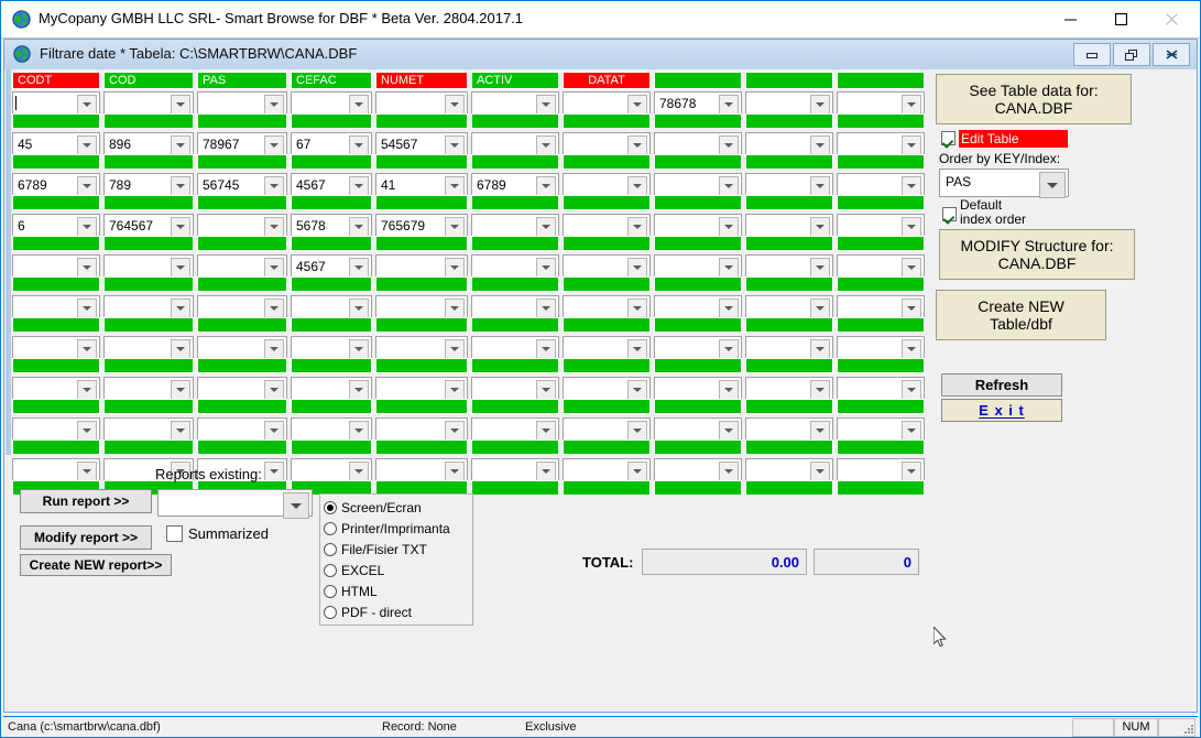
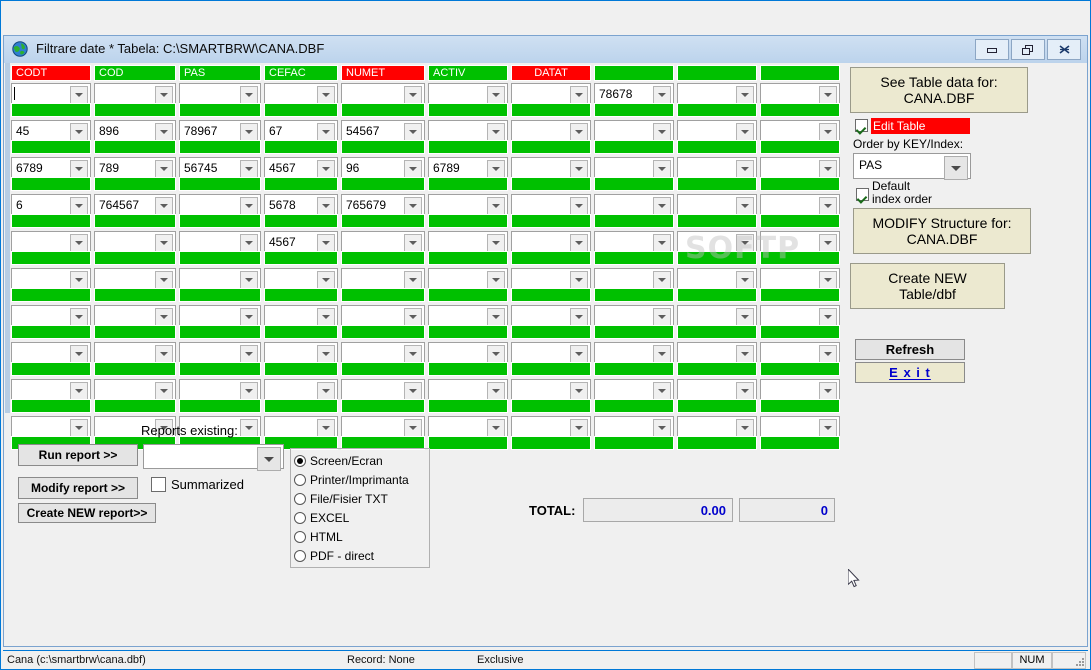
- MyCopany GMBH LLC SRL- Smart Browse for DBF * Beta Ver. 2804.2017.1
  Filtrare date * Tabela: C:\SMARTBRW\CANA.DBF
  CODT
  COD
  PAS
  CEFAC
  NUMET
  ACTIV
  DATAT
  78678
  45
  896
  78967
  67
  54567
  6789
  789
  56745
  4567
- 41
+ 96
  6789
  6
  764567
  5678
  765679
  4567
+ SOFTP
  See Table data for:
  CANA.DBF
  Edit Table
  Order by KEY/Index:
  PAS
  Default
  index order
  MODIFY Structure for:
  CANA.DBF
  Create NEW
  Table/dbf
  Refresh
  E x i t
  Reports existing:
  Run report >>
  Modify report >>
  Create NEW report>>
  Summarized
  Screen/Ecran
  Printer/Imprimanta
  File/Fisier TXT
  EXCEL
  HTML
  PDF - direct
  TOTAL:
  0.00
  0
  Cana (c:\smartbrw\cana.dbf)
  Record: None
  Exclusive
  NUM
